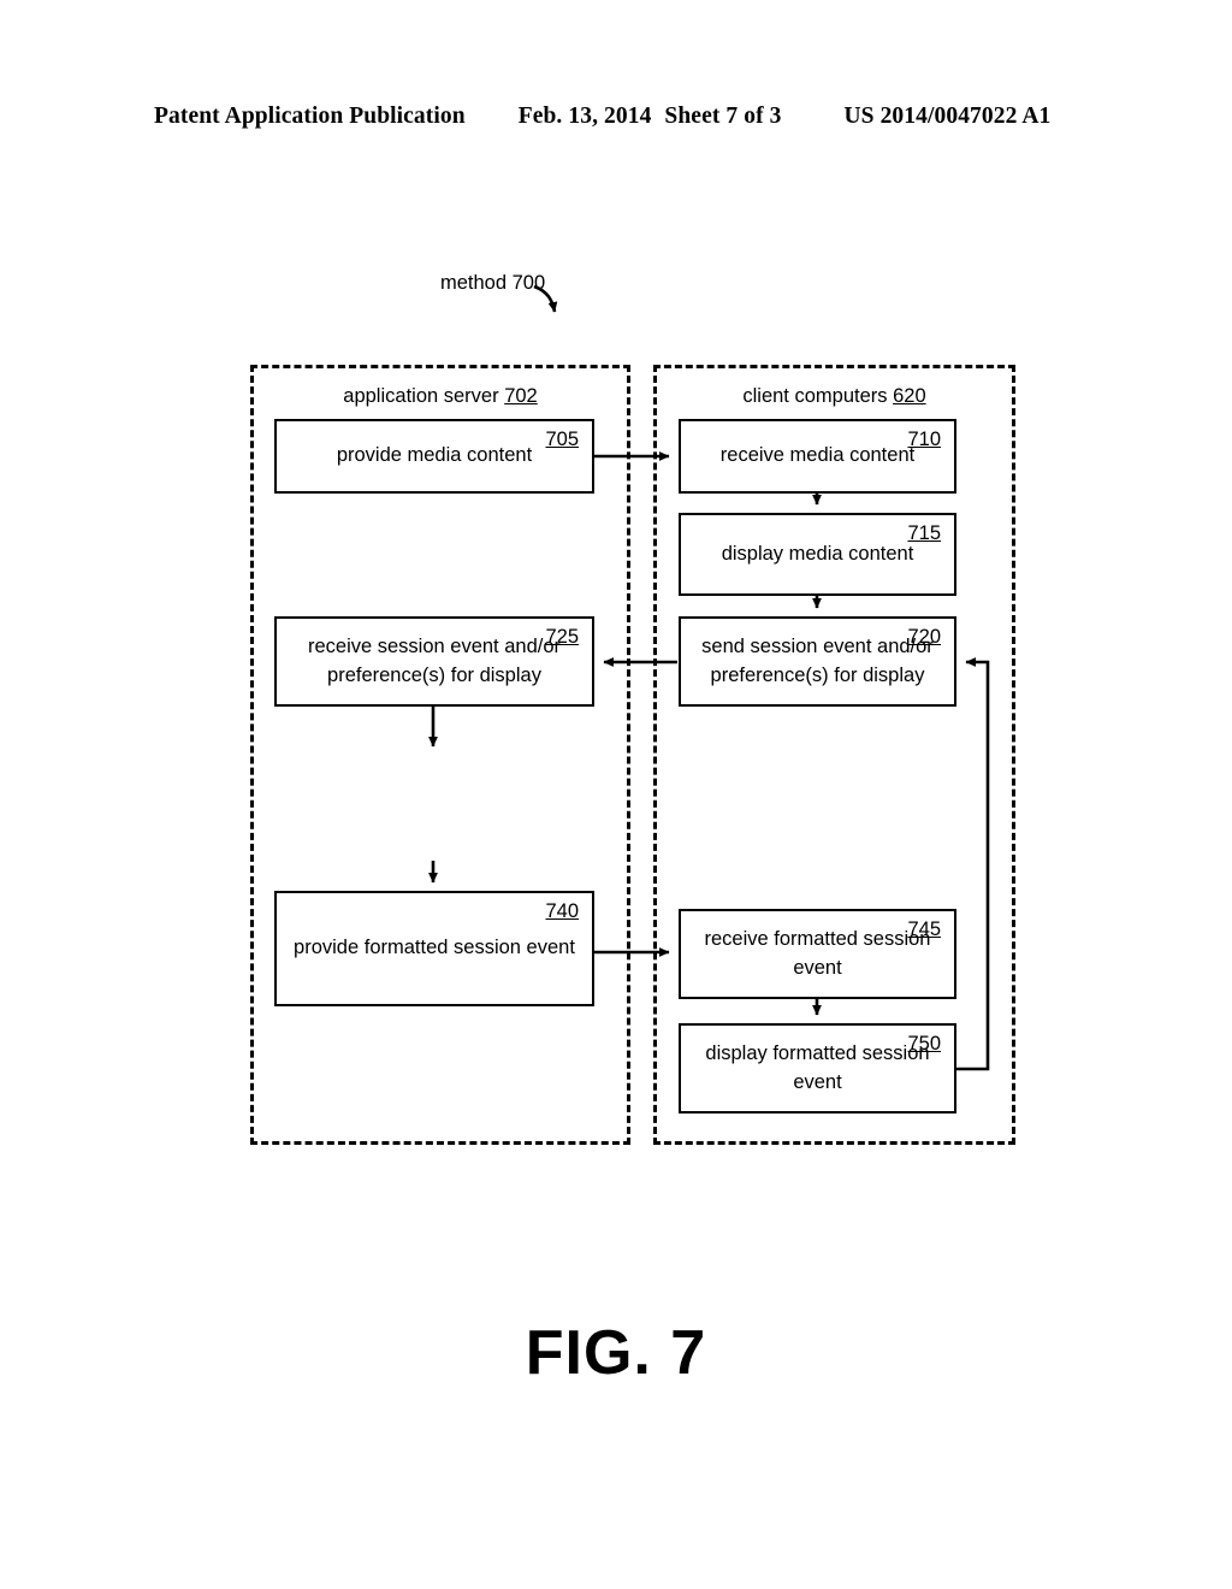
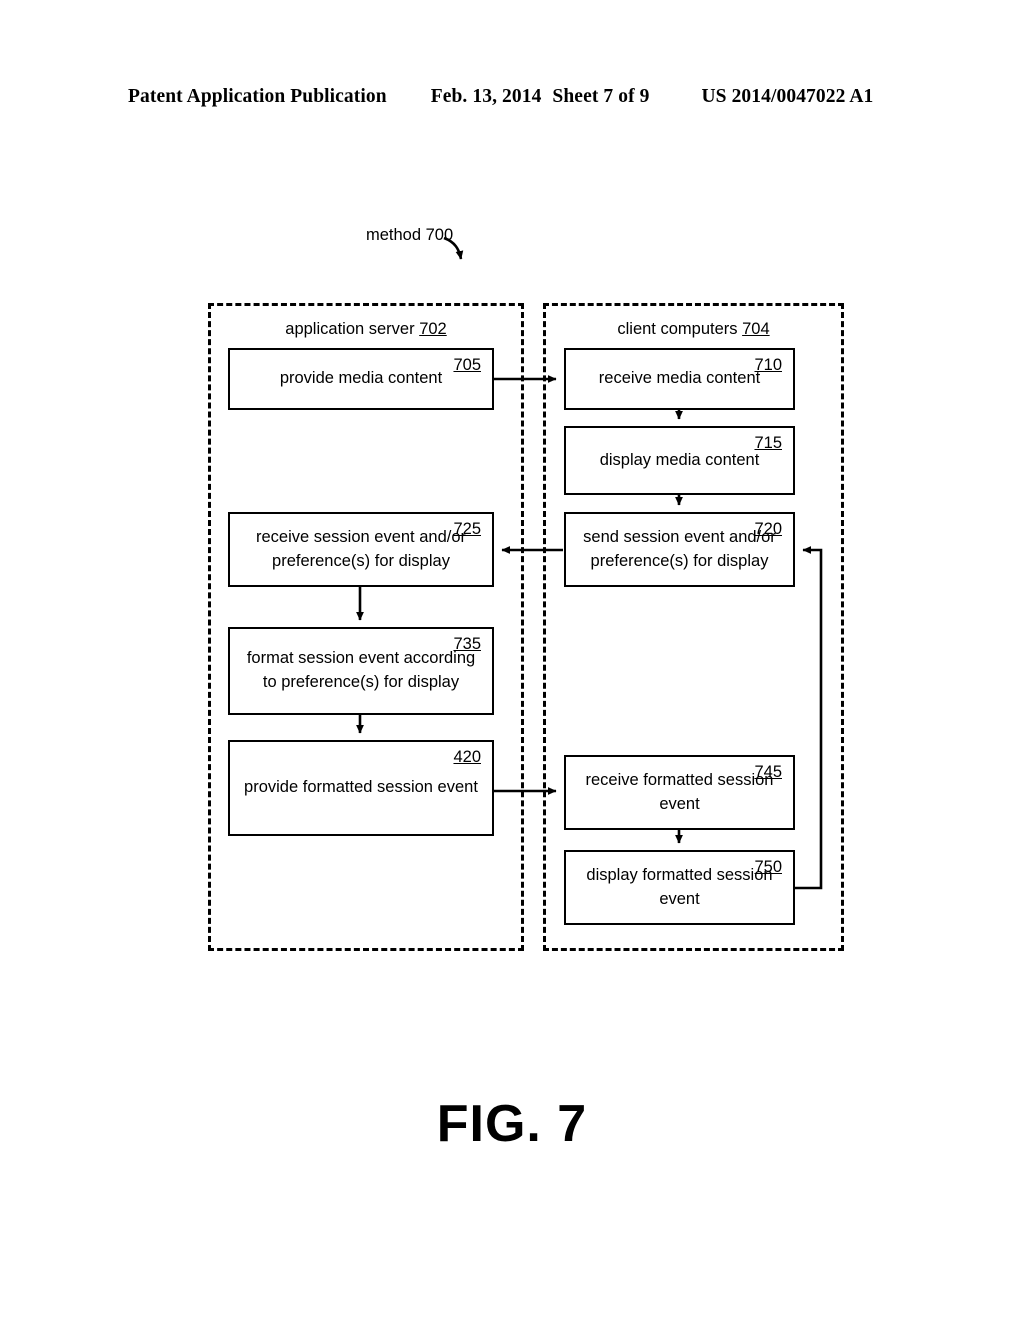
  Patent Application Publication
  Feb. 13, 2014
- Sheet 7 of 3
+ Sheet 7 of 9
  US 2014/0047022 A1
  method 700
  application server 702
- client computers 620
+ client computers 704
  705
  provide media content
  725
  receive session event and/or preference(s) for display
+ 735
+ format session event according to preference(s) for display
- 740
+ 420
  provide formatted session event
  710
  receive media content
  715
  display media content
  720
  send session event and/or preference(s) for display
  745
  receive formatted session event
  750
  display formatted session event
  FIG. 7
